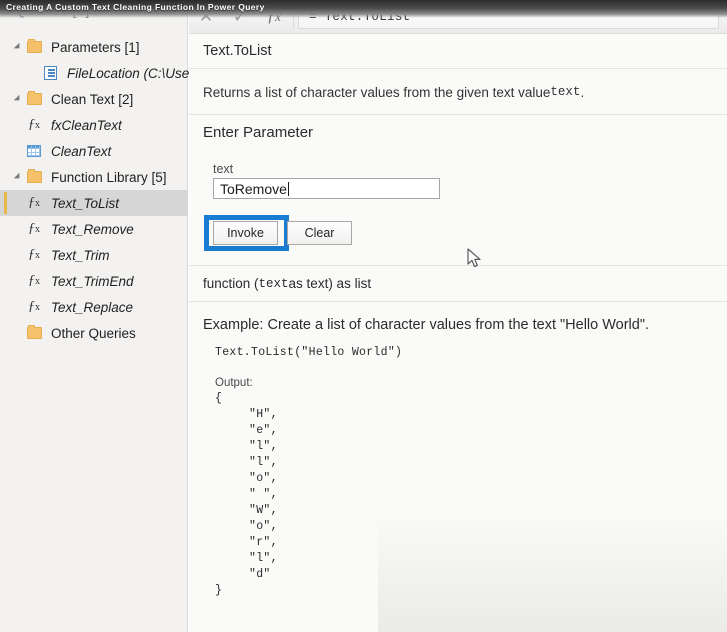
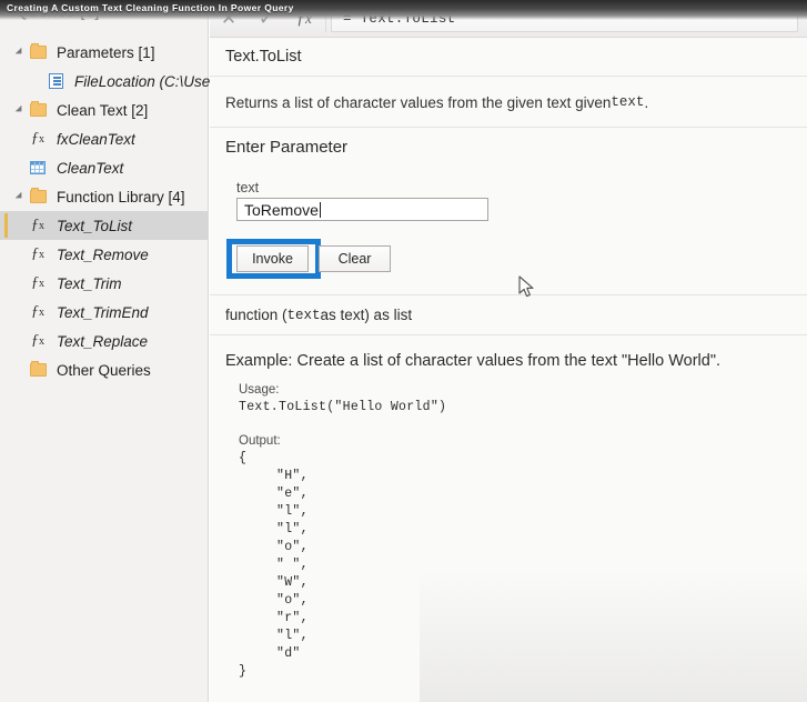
  Parameters [1]
  FileLocation (C:\Use
  Clean Text [2]
  ƒx
  fxCleanText
  CleanText
- Function Library [5]
+ Function Library [4]
  ƒx
  Text_ToList
  ƒx
  Text_Remove
  ƒx
  Text_Trim
  ƒx
  Text_TrimEnd
  ƒx
  Text_Replace
  Other Queries
  Text.ToList
- Returns a list of character values from the given text value
+ Returns a list of character values from the given text given
  text
  .
  Enter Parameter
  text
  ToRemove
  Invoke
  Clear
  function (
  text
  as text) as list
  Example: Create a list of character values from the text "Hello World".
+ Usage:
  Text.ToList("Hello World")
  Output:
  {
  "H",
  "e",
  "l",
  "l",
  "o",
  " ",
  "W",
  "o",
  "r",
  "l",
  "d"
  }
  Creating A Custom Text Cleaning Function In Power Query
